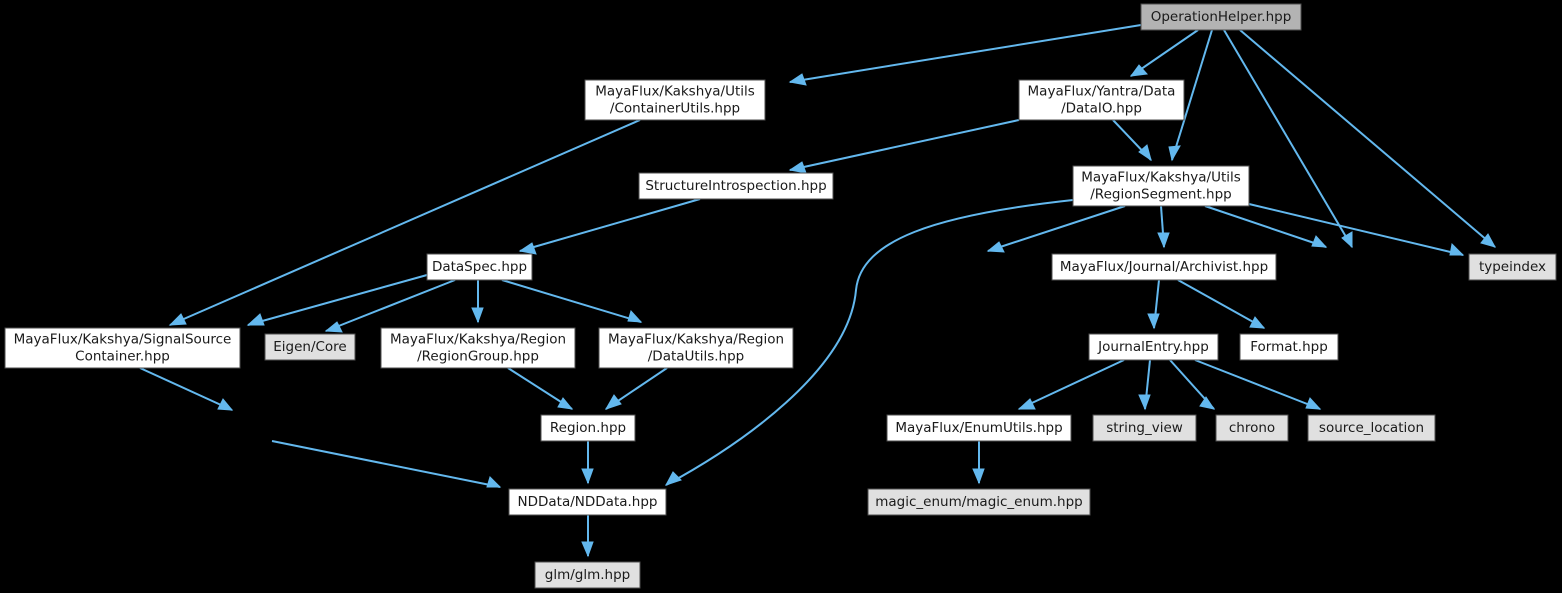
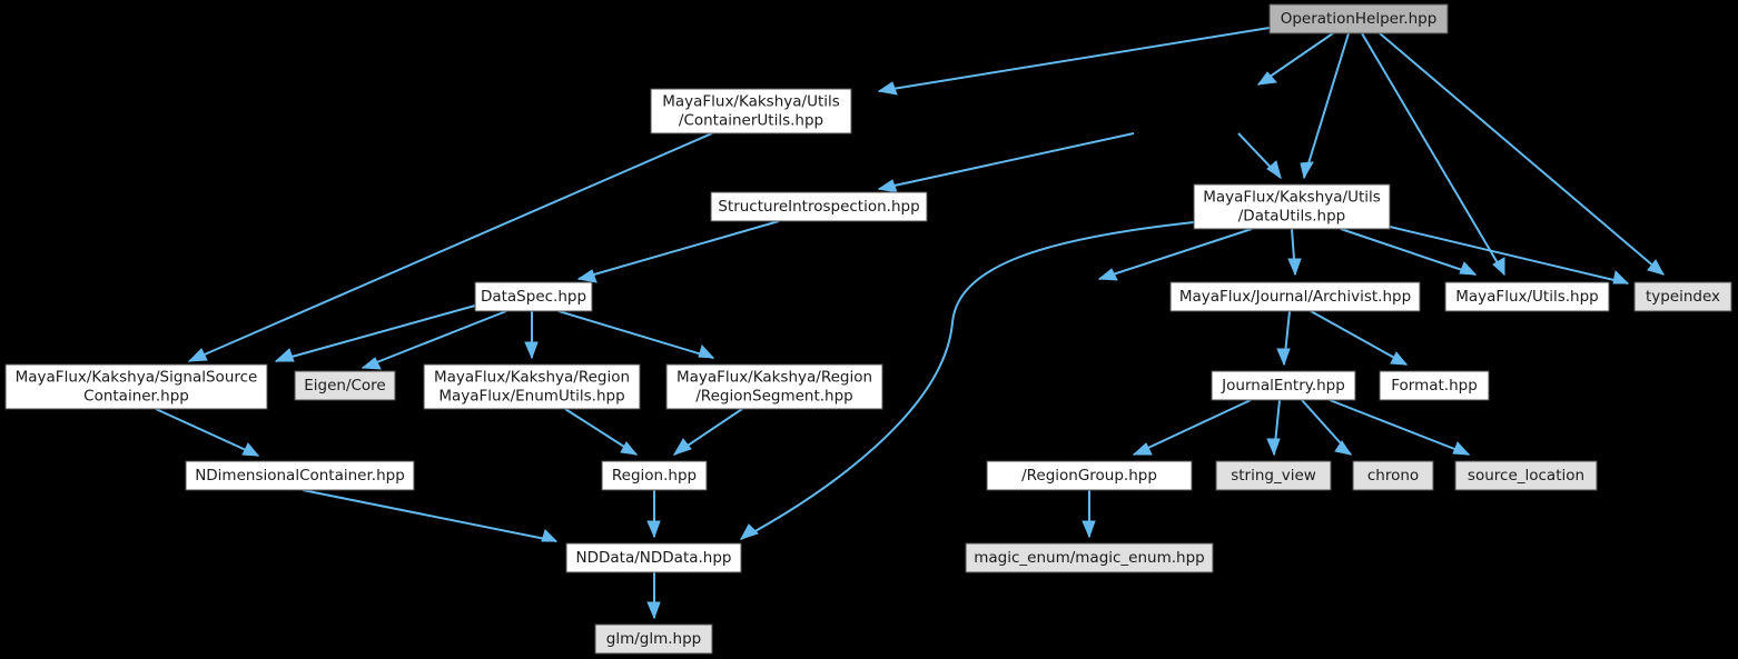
  OperationHelper.hpp
  MayaFlux/Kakshya/Utils
  /ContainerUtils.hpp
- MayaFlux/Yantra/Data
- /DataIO.hpp
  StructureIntrospection.hpp
  MayaFlux/Kakshya/Utils
- /RegionSegment.hpp
+ /DataUtils.hpp
  DataSpec.hpp
  MayaFlux/Journal/Archivist.hpp
+ MayaFlux/Utils.hpp
  typeindex
  MayaFlux/Kakshya/SignalSource
  Container.hpp
  Eigen/Core
  MayaFlux/Kakshya/Region
- /RegionGroup.hpp
+ MayaFlux/EnumUtils.hpp
  MayaFlux/Kakshya/Region
- /DataUtils.hpp
+ /RegionSegment.hpp
  JournalEntry.hpp
  Format.hpp
+ NDimensionalContainer.hpp
  Region.hpp
- MayaFlux/EnumUtils.hpp
+ /RegionGroup.hpp
  string_view
  chrono
  source_location
  NDData/NDData.hpp
  magic_enum/magic_enum.hpp
  glm/glm.hpp
